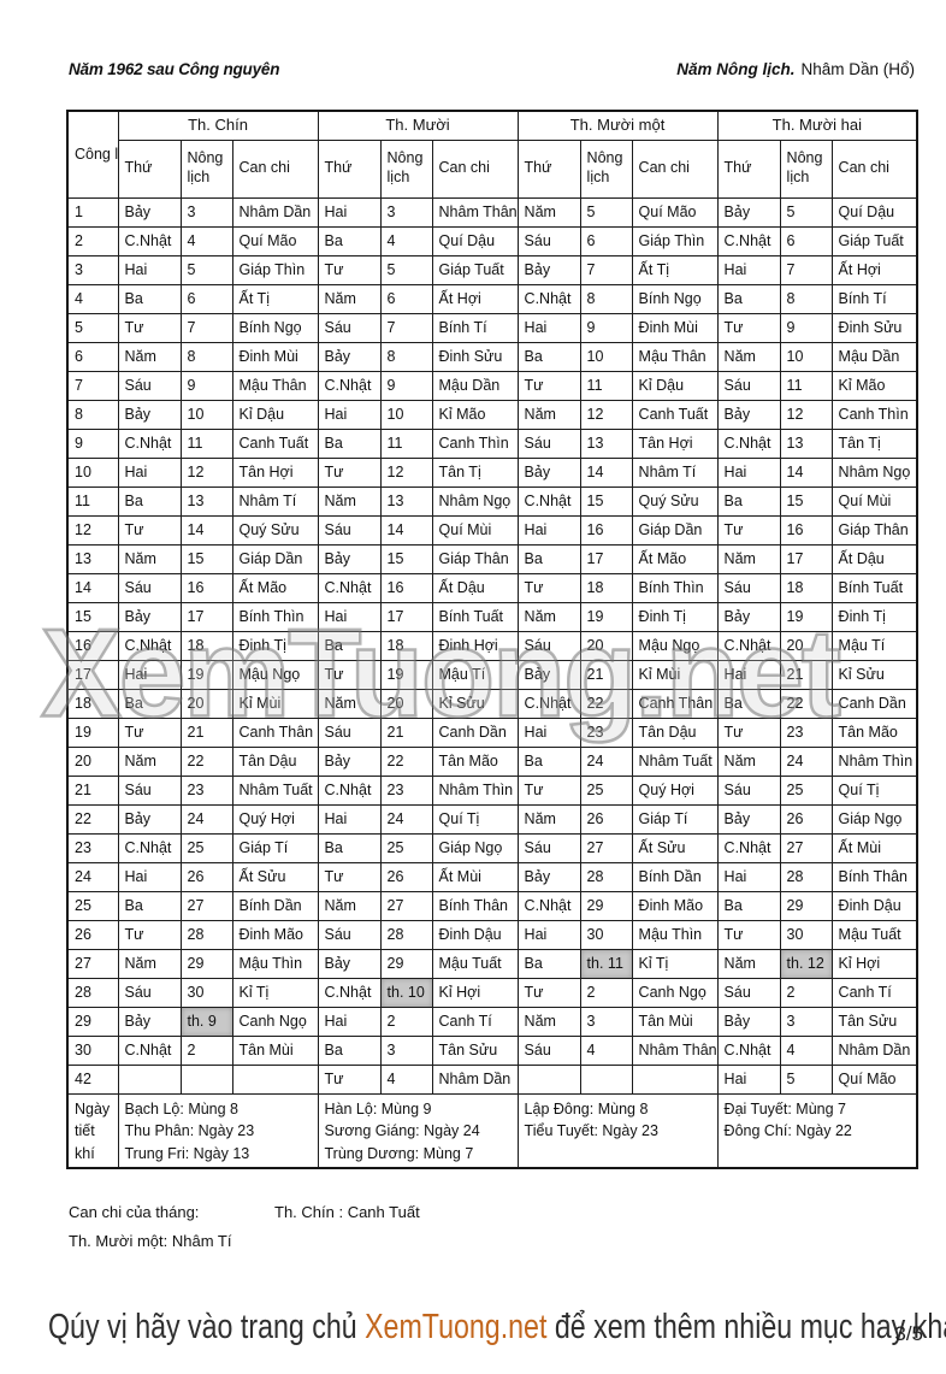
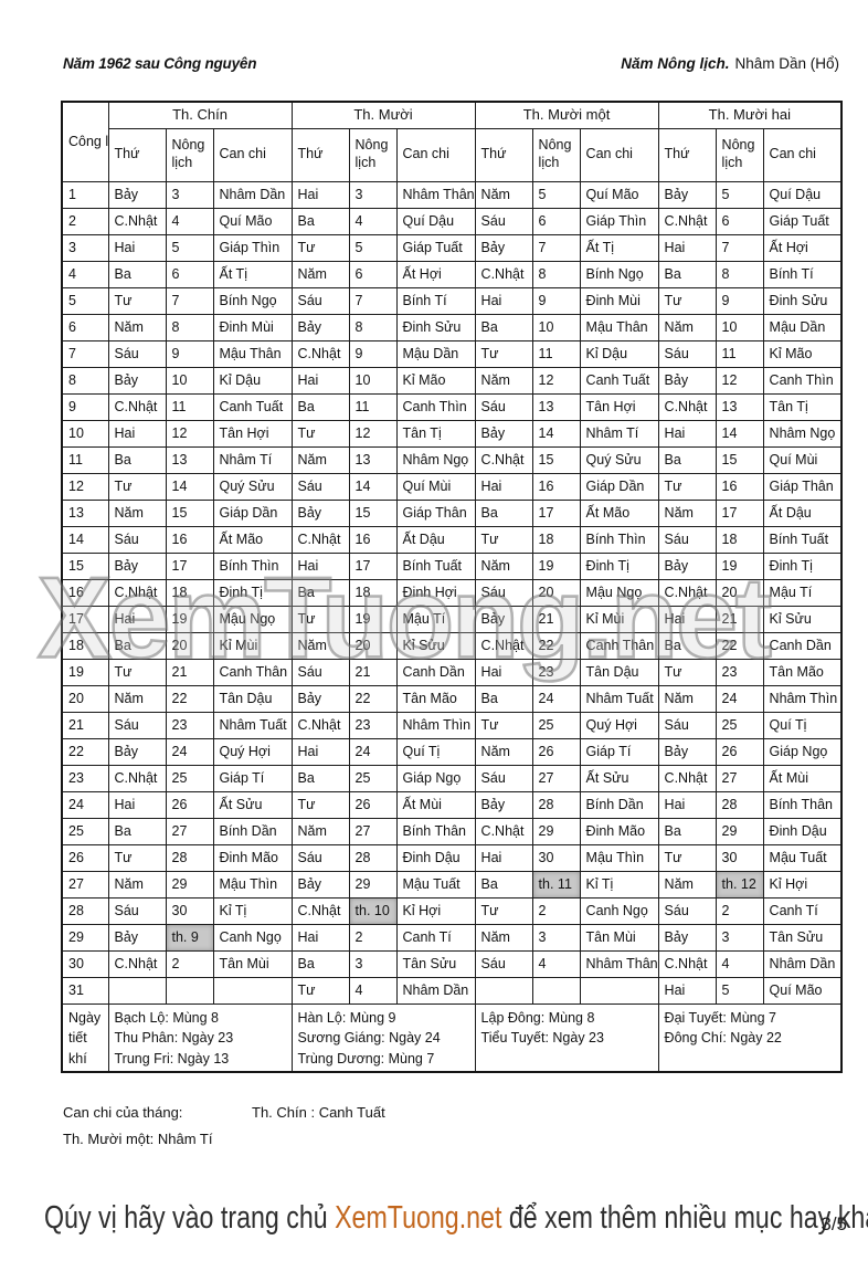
  Năm 1962 sau Công nguyên
  Năm Nông lịch. Nhâm Dần (Hổ)
  Công l	Th. Chín	Th. Mười	Th. Mười một	Th. Mười hai
  Thứ	Nông lịch	Can chi	Thứ	Nông lịch	Can chi	Thứ	Nông lịch	Can chi	Thứ	Nông lịch	Can chi
  1	Bảy	3	Nhâm Dần	Hai	3	Nhâm Thân	Năm	5	Quí Mão	Bảy	5	Quí Dậu
  2	C.Nhật	4	Quí Mão	Ba	4	Quí Dậu	Sáu	6	Giáp Thìn	C.Nhật	6	Giáp Tuất
  3	Hai	5	Giáp Thìn	Tư	5	Giáp Tuất	Bảy	7	Ất Tị	Hai	7	Ất Hợi
  4	Ba	6	Ất Tị	Năm	6	Ất Hợi	C.Nhật	8	Bính Ngọ	Ba	8	Bính Tí
  5	Tư	7	Bính Ngọ	Sáu	7	Bính Tí	Hai	9	Đinh Mùi	Tư	9	Đinh Sửu
  6	Năm	8	Đinh Mùi	Bảy	8	Đinh Sửu	Ba	10	Mậu Thân	Năm	10	Mậu Dần
  7	Sáu	9	Mậu Thân	C.Nhật	9	Mậu Dần	Tư	11	Kỉ Dậu	Sáu	11	Kỉ Mão
  8	Bảy	10	Kỉ Dậu	Hai	10	Kỉ Mão	Năm	12	Canh Tuất	Bảy	12	Canh Thìn
  9	C.Nhật	11	Canh Tuất	Ba	11	Canh Thìn	Sáu	13	Tân Hợi	C.Nhật	13	Tân Tị
  10	Hai	12	Tân Hợi	Tư	12	Tân Tị	Bảy	14	Nhâm Tí	Hai	14	Nhâm Ngọ
  11	Ba	13	Nhâm Tí	Năm	13	Nhâm Ngọ	C.Nhật	15	Quý Sửu	Ba	15	Quí Mùi
  12	Tư	14	Quý Sửu	Sáu	14	Quí Mùi	Hai	16	Giáp Dần	Tư	16	Giáp Thân
  13	Năm	15	Giáp Dần	Bảy	15	Giáp Thân	Ba	17	Ất Mão	Năm	17	Ất Dậu
  14	Sáu	16	Ất Mão	C.Nhật	16	Ất Dậu	Tư	18	Bính Thìn	Sáu	18	Bính Tuất
  15	Bảy	17	Bính Thìn	Hai	17	Bính Tuất	Năm	19	Đinh Tị	Bảy	19	Đinh Tị
  16	C.Nhật	18	Đinh Tị	Ba	18	Đinh Hợi	Sáu	20	Mậu Ngọ	C.Nhật	20	Mậu Tí
  17	Hai	19	Mậu Ngọ	Tư	19	Mậu Tí	Bảy	21	Kỉ Mùi	Hai	21	Kỉ Sửu
  18	Ba	20	Kỉ Mùi	Năm	20	Kỉ Sửu	C.Nhật	22	Canh Thân	Ba	22	Canh Dần
  19	Tư	21	Canh Thân	Sáu	21	Canh Dần	Hai	23	Tân Dậu	Tư	23	Tân Mão
  20	Năm	22	Tân Dậu	Bảy	22	Tân Mão	Ba	24	Nhâm Tuất	Năm	24	Nhâm Thìn
  21	Sáu	23	Nhâm Tuất	C.Nhật	23	Nhâm Thìn	Tư	25	Quý Hợi	Sáu	25	Quí Tị
  22	Bảy	24	Quý Hợi	Hai	24	Quí Tị	Năm	26	Giáp Tí	Bảy	26	Giáp Ngọ
  23	C.Nhật	25	Giáp Tí	Ba	25	Giáp Ngọ	Sáu	27	Ất Sửu	C.Nhật	27	Ất Mùi
  24	Hai	26	Ất Sửu	Tư	26	Ất Mùi	Bảy	28	Bính Dần	Hai	28	Bính Thân
  25	Ba	27	Bính Dần	Năm	27	Bính Thân	C.Nhật	29	Đinh Mão	Ba	29	Đinh Dậu
  26	Tư	28	Đinh Mão	Sáu	28	Đinh Dậu	Hai	30	Mậu Thìn	Tư	30	Mậu Tuất
  27	Năm	29	Mậu Thìn	Bảy	29	Mậu Tuất	Ba	th. 11	Kỉ Tị	Năm	th. 12	Kỉ Hợi
  28	Sáu	30	Kỉ Tị	C.Nhật	th. 10	Kỉ Hợi	Tư	2	Canh Ngọ	Sáu	2	Canh Tí
  29	Bảy	th. 9	Canh Ngọ	Hai	2	Canh Tí	Năm	3	Tân Mùi	Bảy	3	Tân Sửu
  30	C.Nhật	2	Tân Mùi	Ba	3	Tân Sửu	Sáu	4	Nhâm Thân	C.Nhật	4	Nhâm Dần
- 42				Tư	4	Nhâm Dần				Hai	5	Quí Mão
+ 31				Tư	4	Nhâm Dần				Hai	5	Quí Mão
  Ngàytiếtkhí	Bạch Lộ: Mùng 8Thu Phân: Ngày 23Trung Fri: Ngày 13	Hàn Lộ: Mùng 9Sương Giáng: Ngày 24Trùng Dương: Mùng 7	Lập Đông: Mùng 8Tiểu Tuyết: Ngày 23	Đại Tuyết: Mùng 7Đông Chí: Ngày 22
  XemTuong.net
  Can chi của tháng:
  Th. Chín : Canh Tuất
  Th. Mười một: Nhâm Tí
  Qúy vị hãy vào trang chủ XemTuong.net để xem thêm nhiều mục hay kh
  3/5
